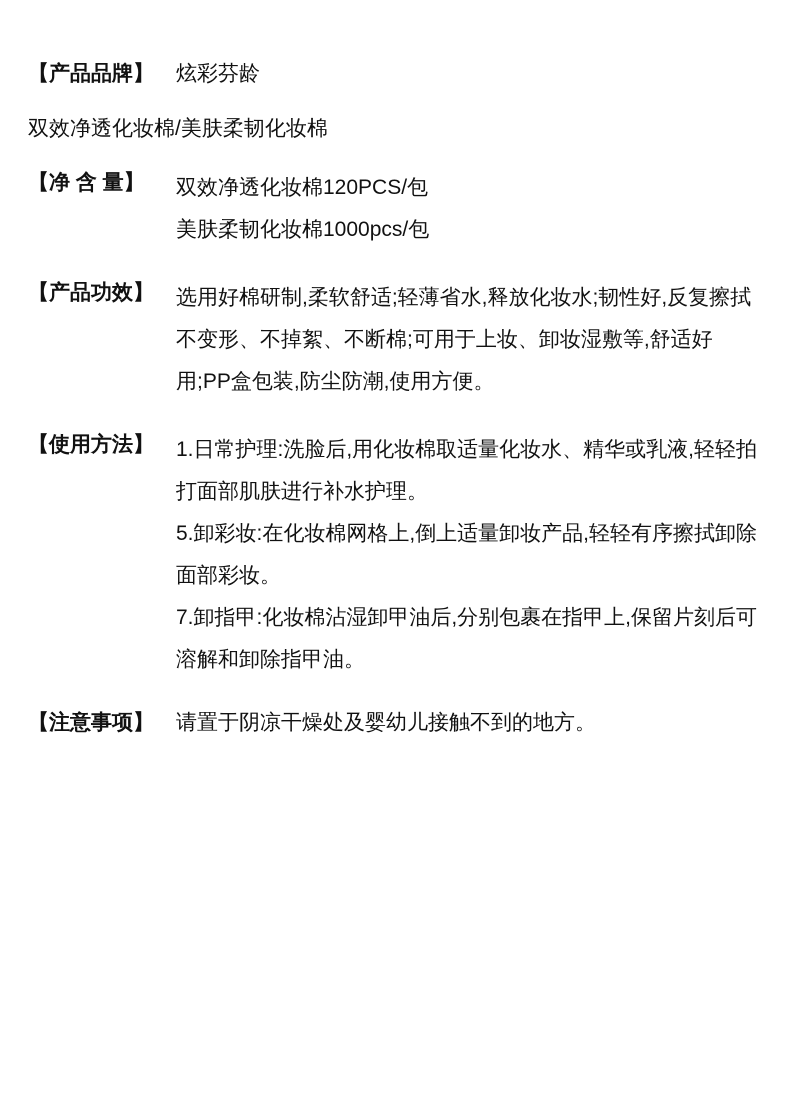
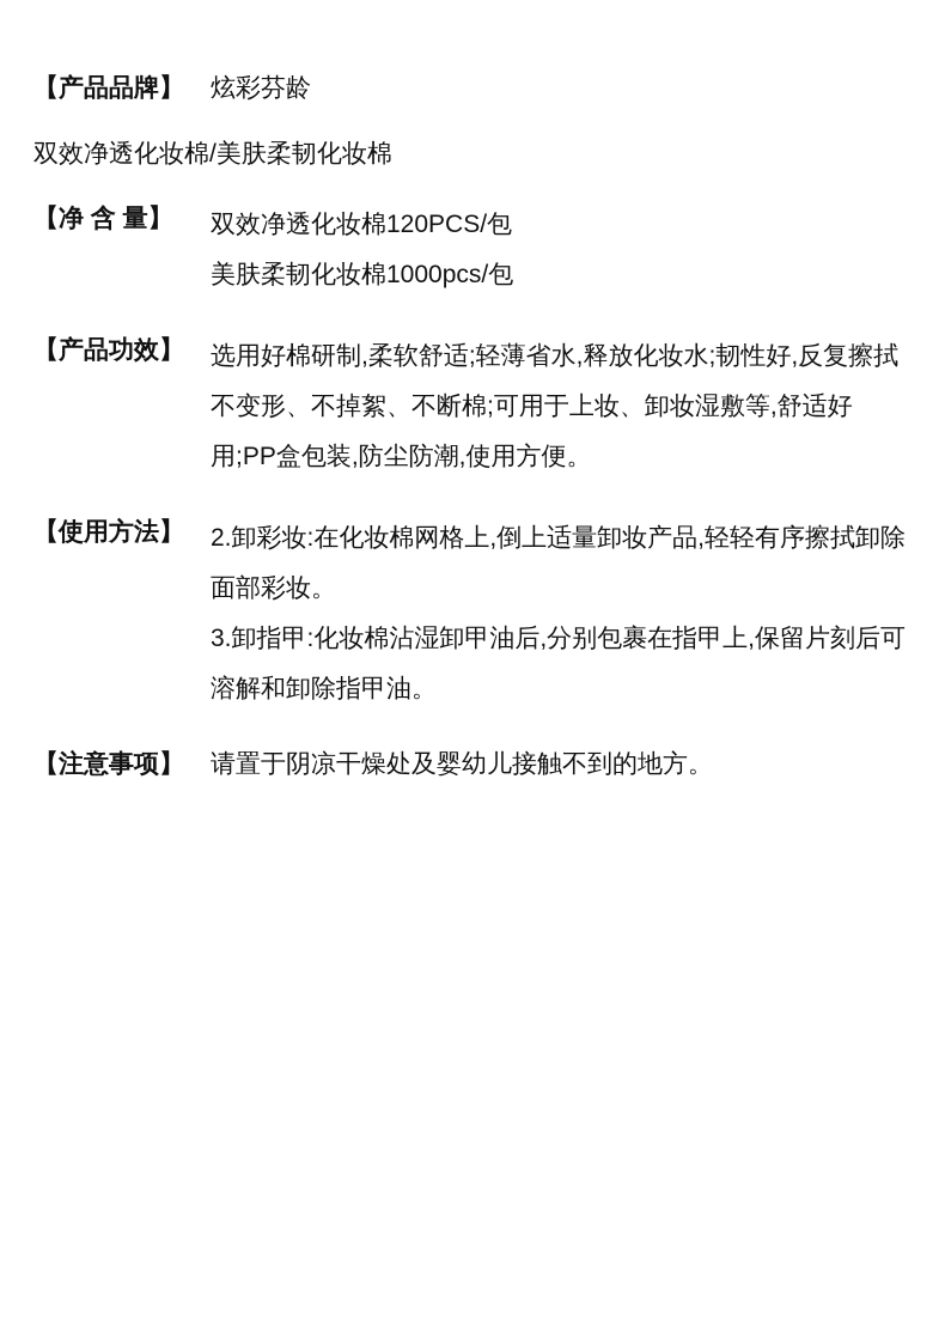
  【产品品牌】
  炫彩芬龄
  双效净透化妆棉/美肤柔韧化妆棉
  【净 含 量】
  双效净透化妆棉120PCS/包
  美肤柔韧化妆棉1000pcs/包
  【产品功效】
  选用好棉研制,柔软舒适;轻薄省水,释放化妆水;韧性好,反复擦拭不变形、不掉絮、不断棉;可用于上妆、卸妆湿敷等,舒适好用;PP盒包装,防尘防潮,使用方便。
  【使用方法】
- 1.日常护理:洗脸后,用化妆棉取适量化妆水、精华或乳液,轻轻拍打面部肌肤进行补水护理。
- 5.卸彩妆:在化妆棉网格上,倒上适量卸妆产品,轻轻有序擦拭卸除面部彩妆。
+ 2.卸彩妆:在化妆棉网格上,倒上适量卸妆产品,轻轻有序擦拭卸除面部彩妆。
- 7.卸指甲:化妆棉沾湿卸甲油后,分别包裹在指甲上,保留片刻后可溶解和卸除指甲油。
+ 3.卸指甲:化妆棉沾湿卸甲油后,分别包裹在指甲上,保留片刻后可溶解和卸除指甲油。
  【注意事项】
  请置于阴凉干燥处及婴幼儿接触不到的地方。
